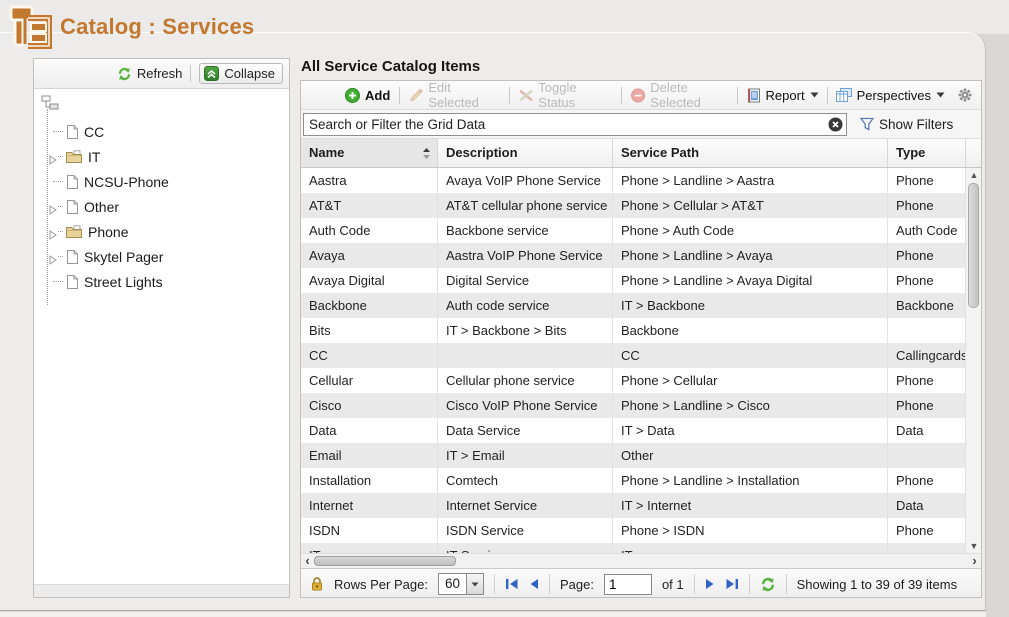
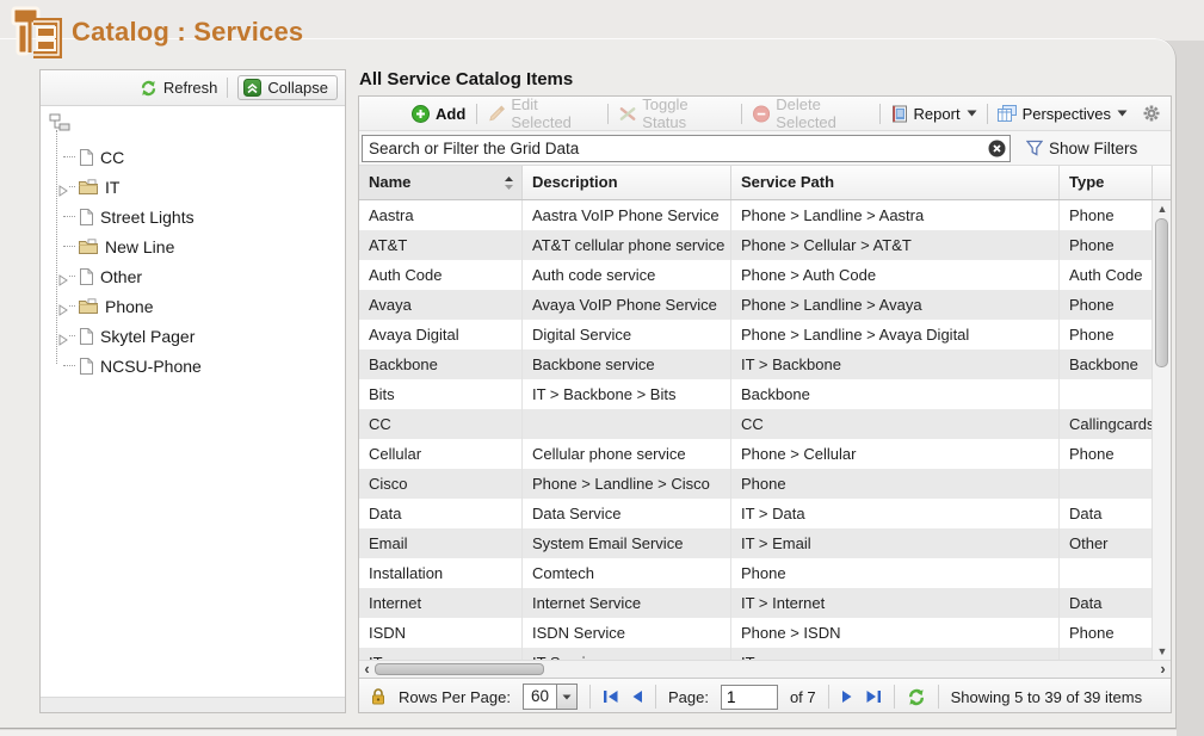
  Catalog : Services
  Refresh
  Collapse
  CC
  IT
- NCSU-Phone
+ Street Lights
+ New Line
  Other
  Phone
  Skytel Pager
- Street Lights
+ NCSU-Phone
  All Service Catalog Items
  Add
  Edit Selected
  Toggle Status
  Delete Selected
  Report
  Perspectives
  Search or Filter the Grid Data
  Show Filters
  Name
  Description
  Service Path
  Type
  Aastra
- Avaya VoIP Phone Service
+ Aastra VoIP Phone Service
  Phone > Landline > Aastra
  Phone
  AT&T
  AT&T cellular phone service
  Phone > Cellular > AT&T
  Phone
  Auth Code
- Backbone service
+ Auth code service
  Phone > Auth Code
  Auth Code
  Avaya
- Aastra VoIP Phone Service
+ Avaya VoIP Phone Service
  Phone > Landline > Avaya
  Phone
  Avaya Digital
  Digital Service
  Phone > Landline > Avaya Digital
  Phone
  Backbone
- Auth code service
+ Backbone service
  IT > Backbone
  Backbone
  Bits
  IT > Backbone > Bits
  Backbone
  CC
  CC
  Callingcard
  Cellular
  Cellular phone service
  Phone > Cellular
  Phone
  Cisco
- Cisco VoIP Phone Service
  Phone > Landline > Cisco
  Phone
  Data
  Data Service
  IT > Data
  Data
  Email
+ System Email Service
  IT > Email
  Other
  Installation
  Comtech
- Phone > Landline > Installation
  Phone
  Internet
  Internet Service
  IT > Internet
  Data
  ISDN
  ISDN Service
  Phone > ISDN
  Phone
  ▲
  ▼
  ‹
  ›
  Rows Per Page:
  60
  Page:
  1
- of 1
+ of 7
- Showing 1 to 39 of 39 items
+ Showing 5 to 39 of 39 items
